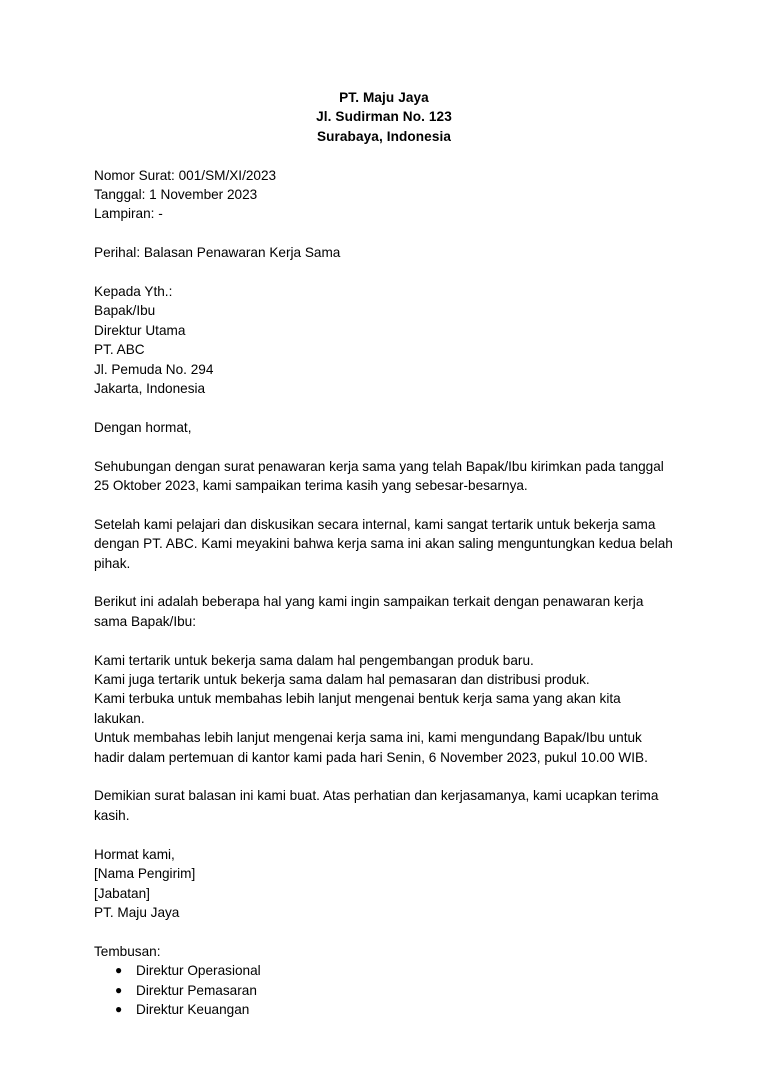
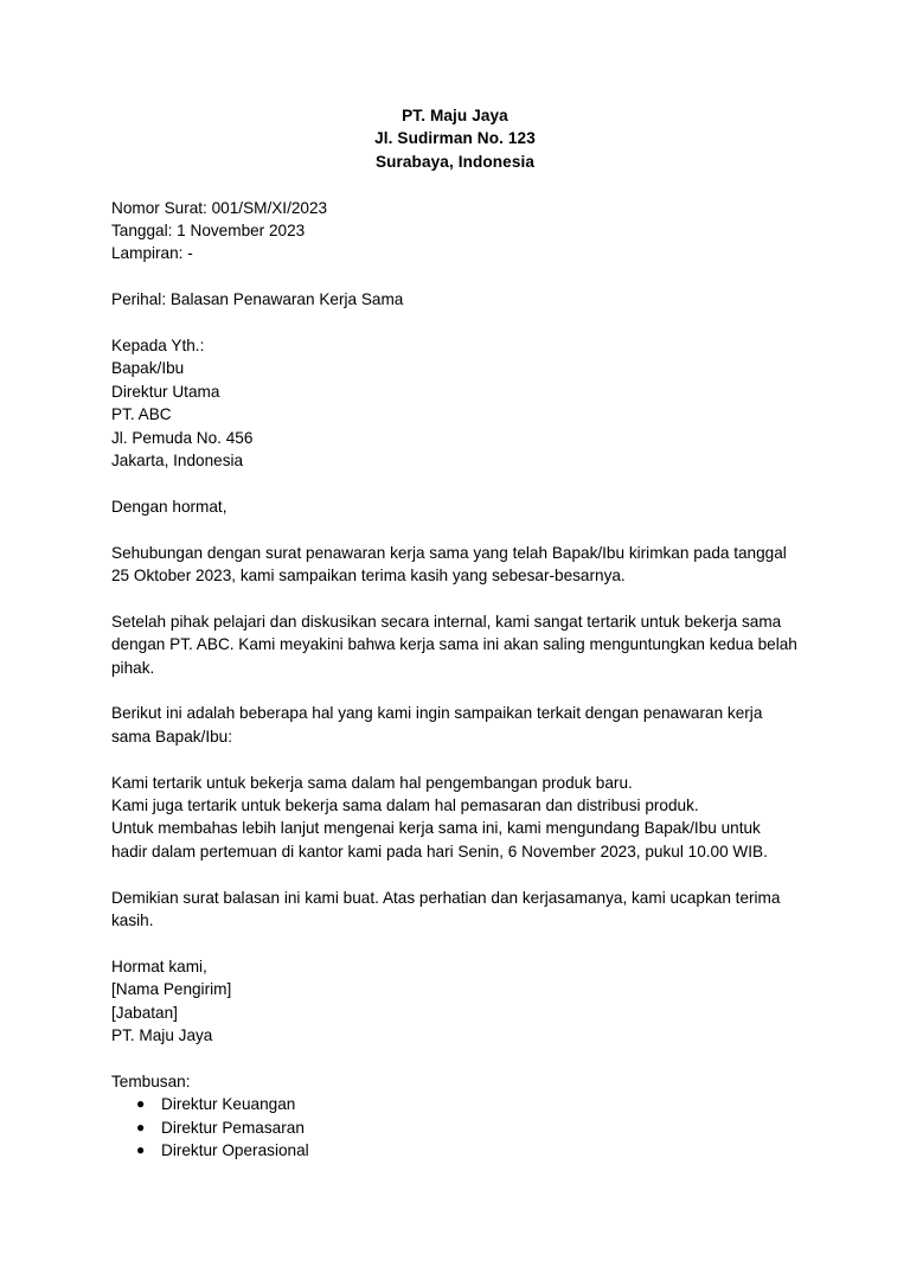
  PT. Maju Jaya
  Jl. Sudirman No. 123
  Surabaya, Indonesia
  Nomor Surat: 001/SM/XI/2023
  Tanggal: 1 November 2023
  Lampiran: -
  Perihal: Balasan Penawaran Kerja Sama
  Kepada Yth.:
  Bapak/Ibu
  Direktur Utama
  PT. ABC
- Jl. Pemuda No. 294
+ Jl. Pemuda No. 456
  Jakarta, Indonesia
  Dengan hormat,
  Sehubungan dengan surat penawaran kerja sama yang telah Bapak/Ibu kirimkan pada tanggal 25 Oktober 2023, kami sampaikan terima kasih yang sebesar-besarnya.
- Setelah kami pelajari dan diskusikan secara internal, kami sangat tertarik untuk bekerja sama dengan PT. ABC. Kami meyakini bahwa kerja sama ini akan saling menguntungkan kedua belah pihak.
+ Setelah pihak pelajari dan diskusikan secara internal, kami sangat tertarik untuk bekerja sama dengan PT. ABC. Kami meyakini bahwa kerja sama ini akan saling menguntungkan kedua belah pihak.
  Berikut ini adalah beberapa hal yang kami ingin sampaikan terkait dengan penawaran kerja sama Bapak/Ibu:
  Kami tertarik untuk bekerja sama dalam hal pengembangan produk baru.
  Kami juga tertarik untuk bekerja sama dalam hal pemasaran dan distribusi produk.
- Kami terbuka untuk membahas lebih lanjut mengenai bentuk kerja sama yang akan kita lakukan.
  Untuk membahas lebih lanjut mengenai kerja sama ini, kami mengundang Bapak/Ibu untuk hadir dalam pertemuan di kantor kami pada hari Senin, 6 November 2023, pukul 10.00 WIB.
  Demikian surat balasan ini kami buat. Atas perhatian dan kerjasamanya, kami ucapkan terima kasih.
  Hormat kami,
  [Nama Pengirim]
  [Jabatan]
  PT. Maju Jaya
  Tembusan:
  ●
- Direktur Operasional
+ Direktur Keuangan
  ●
  Direktur Pemasaran
  ●
- Direktur Keuangan
+ Direktur Operasional
